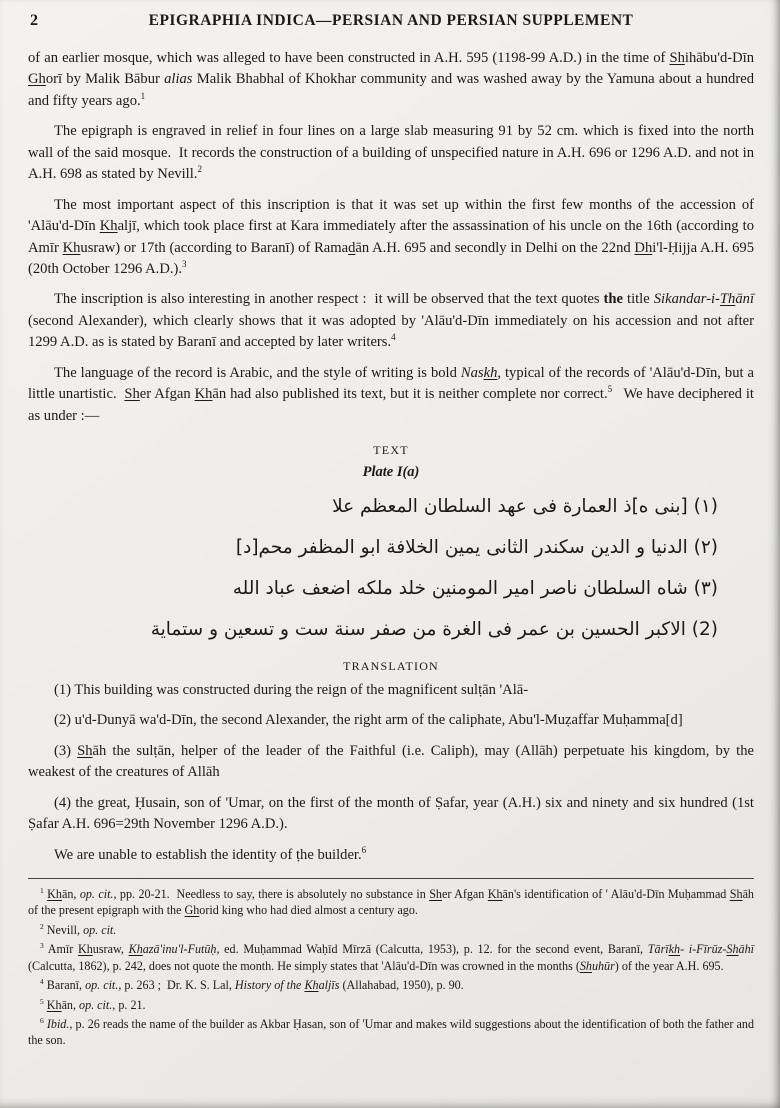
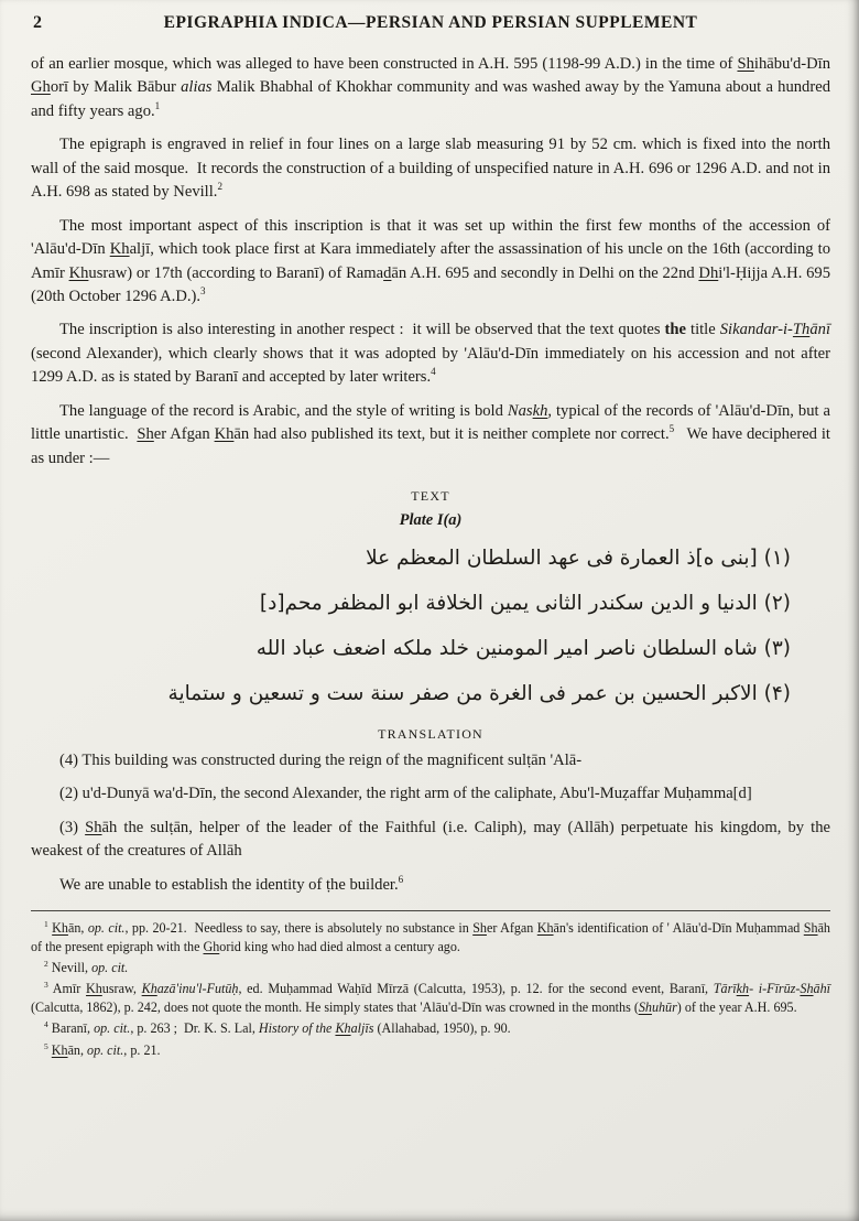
  2
  EPIGRAPHIA INDICA—PERSIAN AND PERSIAN SUPPLEMENT
  of an earlier mosque, which was alleged to have been constructed in A.H. 595 (1198-99 A.D.) in the time of Shihābu'd-Dīn Ghorī by Malik Bābur alias Malik Bhabhal of Khokhar community and was washed away by the Yamuna about a hundred and fifty years ago.1
  The epigraph is engraved in relief in four lines on a large slab measuring 91 by 52 cm. which is fixed into the north wall of the said mosque. It records the construction of a building of unspecified nature in A.H. 696 or 1296 A.D. and not in A.H. 698 as stated by Nevill.2
  The most important aspect of this inscription is that it was set up within the first few months of the accession of 'Alāu'd-Dīn Khaljī, which took place first at Kara immediately after the assassination of his uncle on the 16th (according to Amīr Khusraw) or 17th (according to Baranī) of Ramadān A.H. 695 and secondly in Delhi on the 22nd Dhi'l-Ḥijja A.H. 695 (20th October 1296 A.D.).3
  The inscription is also interesting in another respect : it will be observed that the text quotes the title Sikandar-i-Thānī (second Alexander), which clearly shows that it was adopted by 'Alāu'd-Dīn immediately on his accession and not after 1299 A.D. as is stated by Baranī and accepted by later writers.4
  The language of the record is Arabic, and the style of writing is bold Naskh, typical of the records of 'Alāu'd-Dīn, but a little unartistic. Sher Afgan Khān had also published its text, but it is neither complete nor correct.5 We have deciphered it as under :—
  TEXT
  Plate I(a)
  (١) [بنى ه]ذ العمارة فى عهد السلطان المعظم علا
  (٢) الدنيا و الدين سكندر الثانى يمين الخلافة ابو المظفر محم[د]
  (٣) شاه السلطان ناصر امير المومنين خلد ملكه اضعف عباد الله
- (2) الاكبر الحسين بن عمر فى الغرة من صفر سنة ست و تسعين و ستماية
+ (۴) الاكبر الحسين بن عمر فى الغرة من صفر سنة ست و تسعين و ستماية
  TRANSLATION
- (1) This building was constructed during the reign of the magnificent sulṭān 'Alā-
+ (4) This building was constructed during the reign of the magnificent sulṭān 'Alā-
  (2) u'd-Dunyā wa'd-Dīn, the second Alexander, the right arm of the caliphate, Abu'l-Muẓaffar Muḥamma[d]
  (3) Shāh the sulṭān, helper of the leader of the Faithful (i.e. Caliph), may (Allāh) perpetuate his kingdom, by the weakest of the creatures of Allāh
- (4) the great, Ḥusain, son of 'Umar, on the first of the month of Ṣafar, year (A.H.) six and ninety and six hundred (1st Ṣafar A.H. 696=29th November 1296 A.D.).
  We are unable to establish the identity of ṭhe builder.6
  1 Khān, op. cit., pp. 20-21. Needless to say, there is absolutely no substance in Sher Afgan Khān's identification of ' Alāu'd-Dīn Muḥammad Shāh of the present epigraph with the Ghorid king who had died almost a century ago.
  2 Nevill, op. cit.
  3 Amīr Khusraw, Khazā'inu'l-Futūḥ, ed. Muḥammad Waḥīd Mīrzā (Calcutta, 1953), p. 12. for the second event, Baranī, Tārīkh- i-Fīrūz-Shāhī (Calcutta, 1862), p. 242, does not quote the month. He simply states that 'Alāu'd-Dīn was crowned in the months (Shuhūr) of the year A.H. 695.
  4 Baranī, op. cit., p. 263 ; Dr. K. S. Lal, History of the Khaljīs (Allahabad, 1950), p. 90.
  5 Khān, op. cit., p. 21.
- 6 Ibid., p. 26 reads the name of the builder as Akbar Ḥasan, son of 'Umar and makes wild suggestions about the identification of both the father and the son.
